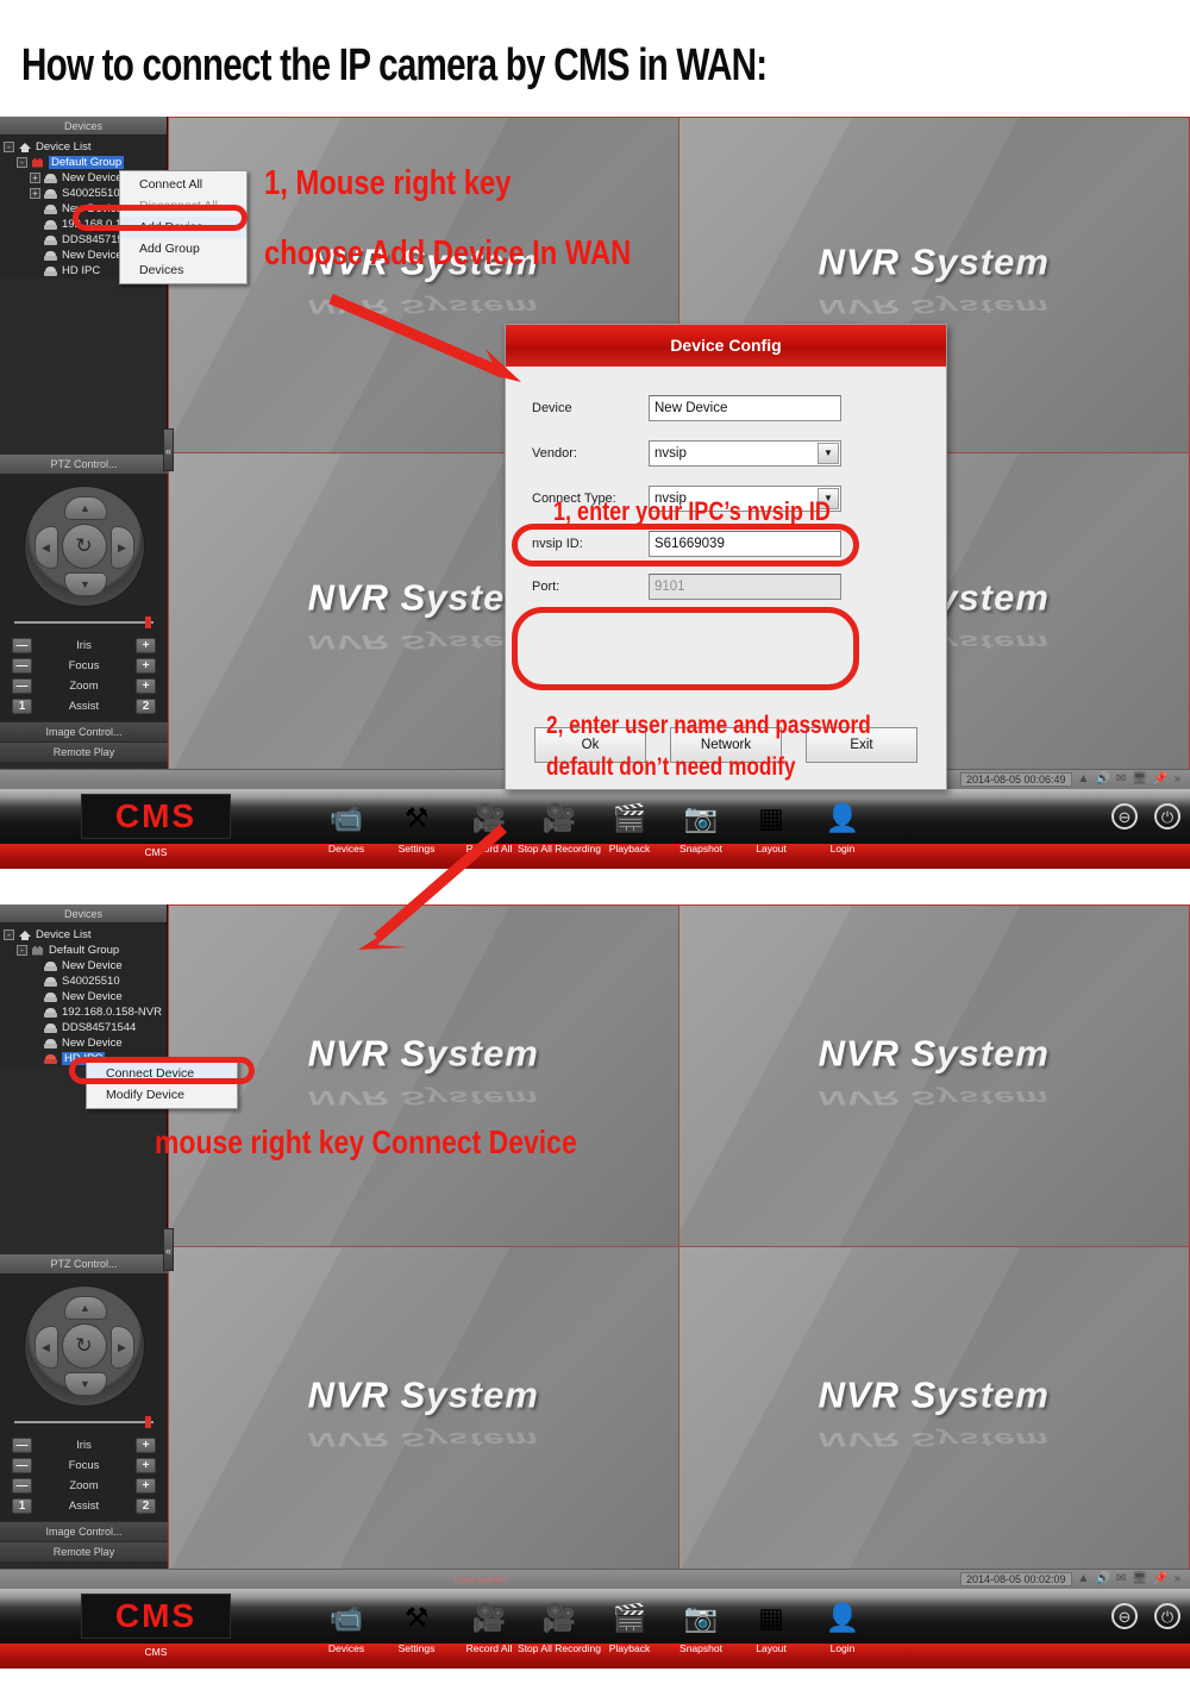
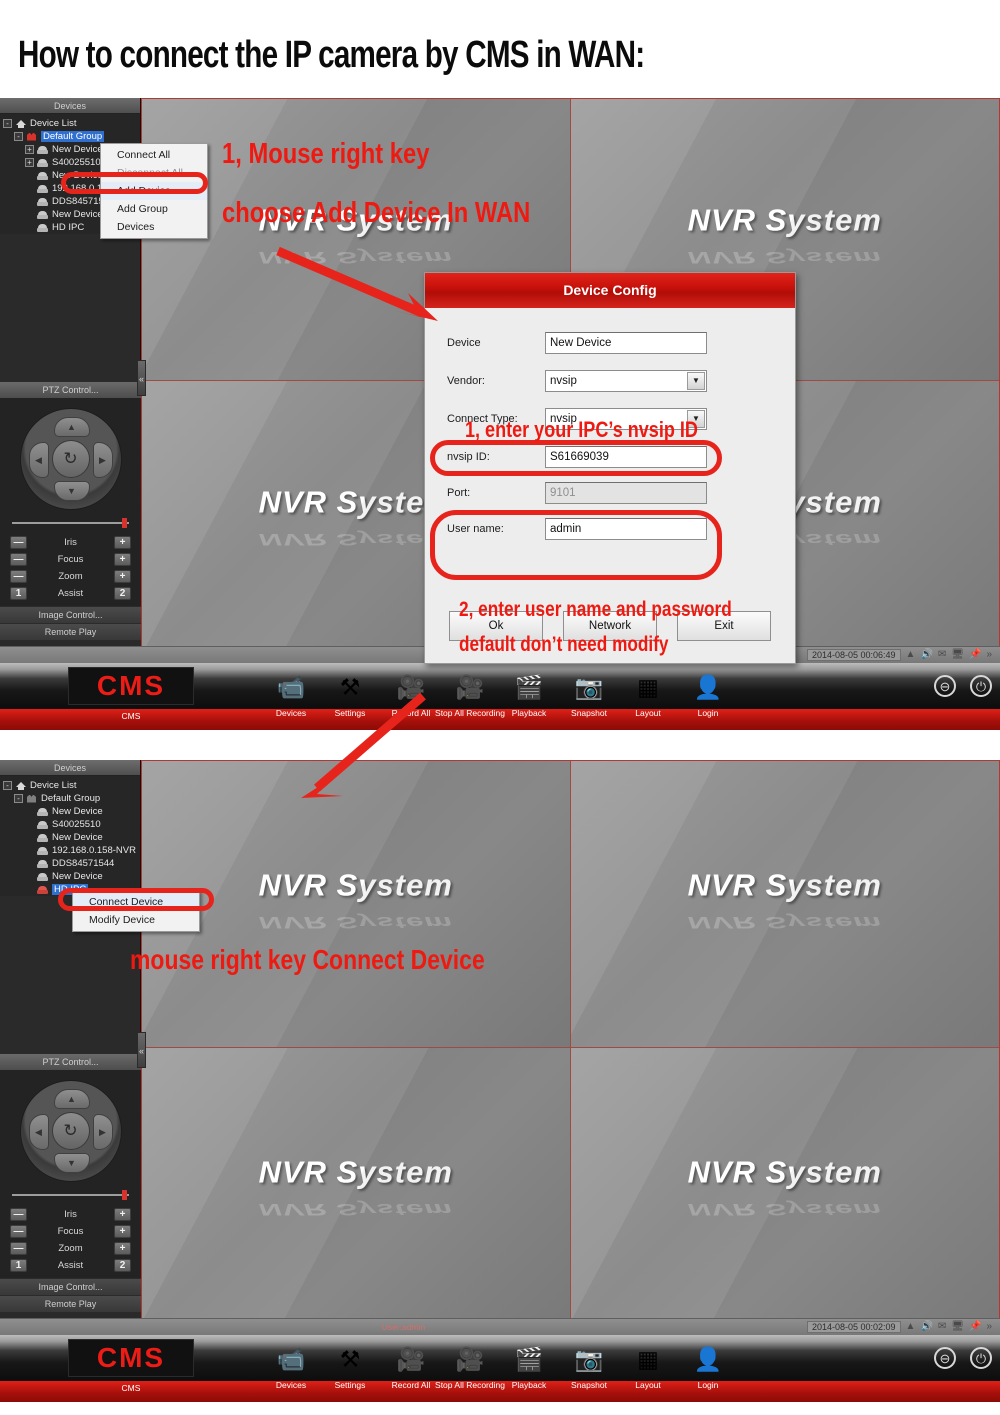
  How to connect the IP camera by CMS in WAN:
  Devices
  -
  Device List
  -
  Default Group
  +
  New Devic
  +
  S40025510
  New Devic
  DDS84571
  New Devic
  HD IPC
  PTZ Control...
  ▲
  ▼
  ◀
  ▶
  ↻
  —
  Iris
  +
  —
  Focus
  +
  —
  Zoom
  +
  1
  Assist
  2
  Image Control...
  Remote Play
  «
  2014-08-05 00:06:49
  ▲
  🔊
  ✉
  🖥
  📌
  »
  CMS
  CMS
  📹
  Devices
  ⚒
  Settings
  🎥
  🎥
  Stop All Recording
  🎬
  Playback
  📷
  Snapshot
  ▦
  Layout
  👤
  Login
  ⊖
  ⏻
  Devices
  -
  Device List
  -
  Default Group
  New Device
  S40025510
  New Device
  192.168.0.158-NVR
  DDS84571544
  New Device
  PTZ Control...
  ▲
  ▼
  ◀
  ▶
  ↻
  —
  Iris
  +
  —
  Focus
  +
  —
  Zoom
  +
  1
  Assist
  2
  Image Control...
  Remote Play
  «
  User:admin
  2014-08-05 00:02:09
  ▲
  🔊
  ✉
  🖥
  📌
  »
  CMS
  CMS
  📹
  Devices
  ⚒
  Settings
  🎥
  Record All
  🎥
  Stop All Recording
  🎬
  Playback
  📷
  Snapshot
  ▦
  Layout
  👤
  Login
  ⊖
  ⏻
  Connect All
  Disconnect All
  Add Device
  Add Group
  Devices
  Connect Device
  Modify Device
  Device Config
  Device
  New Device
  Vendor:
  nvsip
  ▼
  Connect Type:
  nvsip
  ▼
  nvsip ID:
  S61669039
  Port:
  9101
+ User name:
+ admin
  Ok
  Network
  Exit
  1, Mouse right key
  choose Add Device In WAN
  1, enter your IPC’s nvsip ID
  2, enter user name and password
  default don’t need modify
  mouse right key Connect Device
